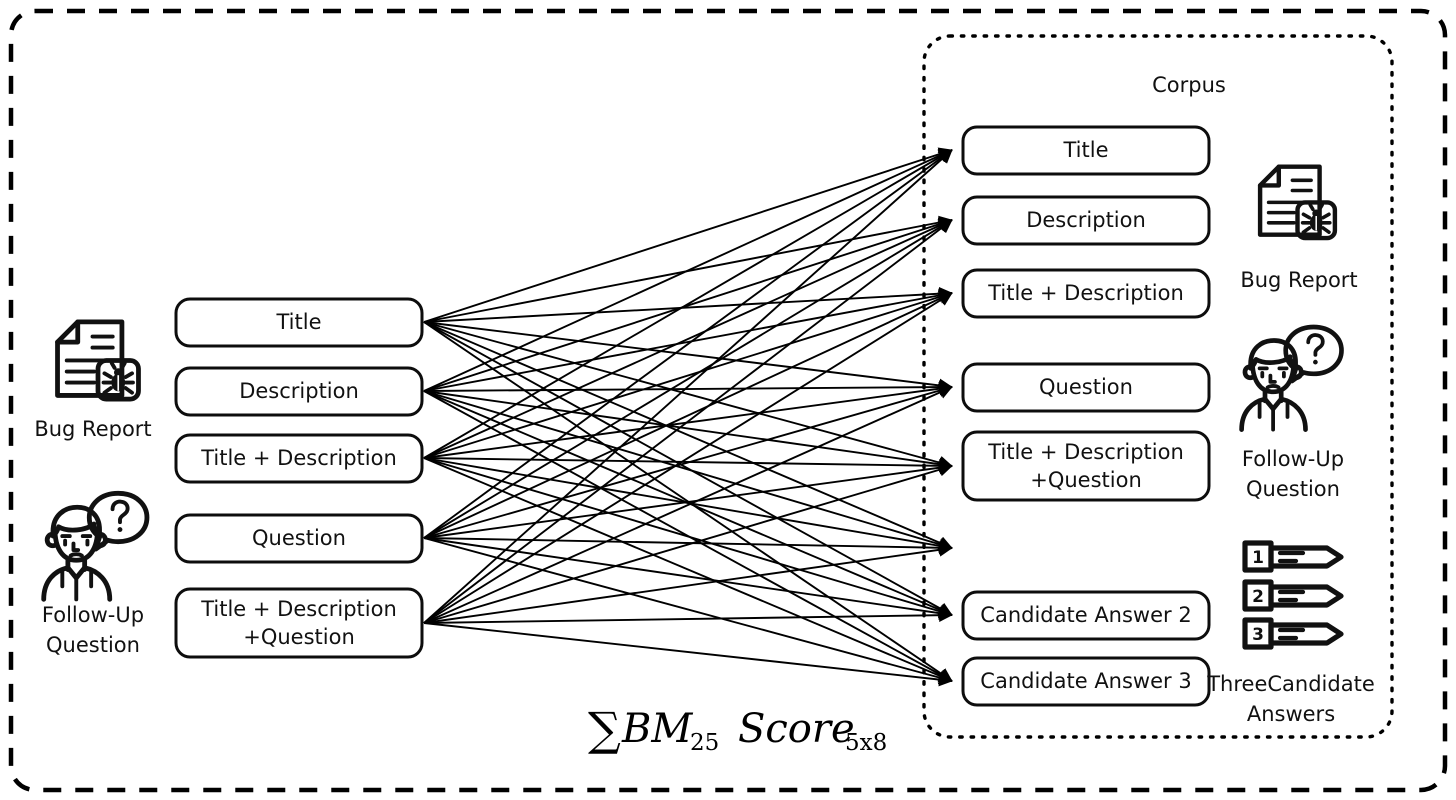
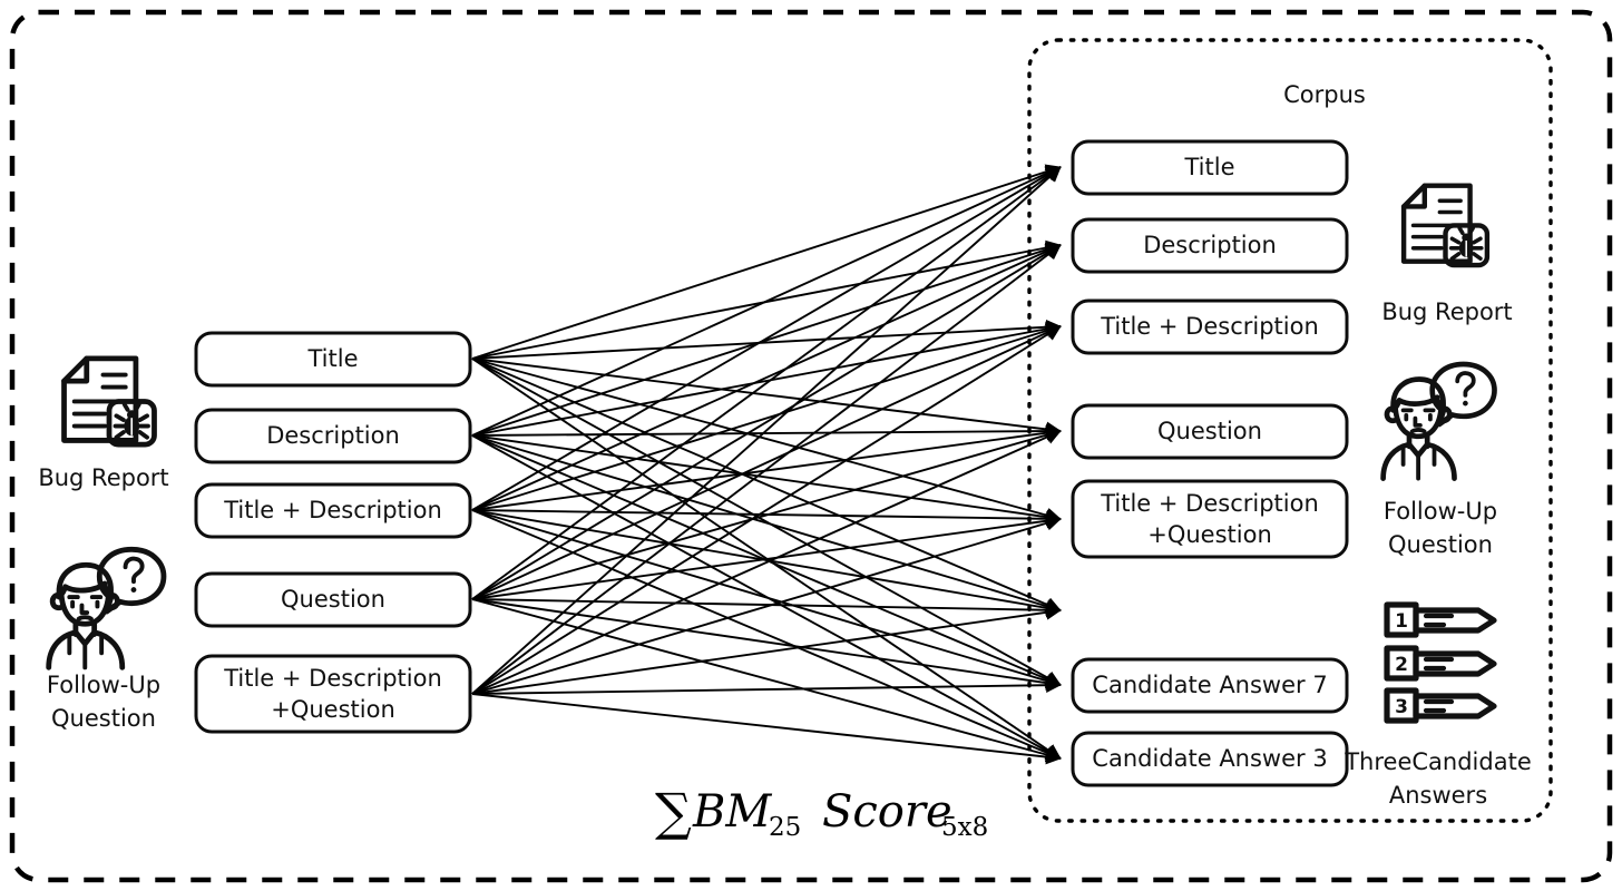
  Corpus
  Bug Report
  Follow-Up
  Question
  Title
  Description
  Title + Description
  Question
  Title + Description
  +Question
  Title
  Description
  Title + Description
  Question
  Title + Description
  +Question
- Candidate Answer 2
+ Candidate Answer 7
  Candidate Answer 3
  Bug Report
  Follow-Up
  Question
  1
  2
  3
  ThreeCandidate
  Answers
  ∑
  BM
  25
  Score
  5x8
